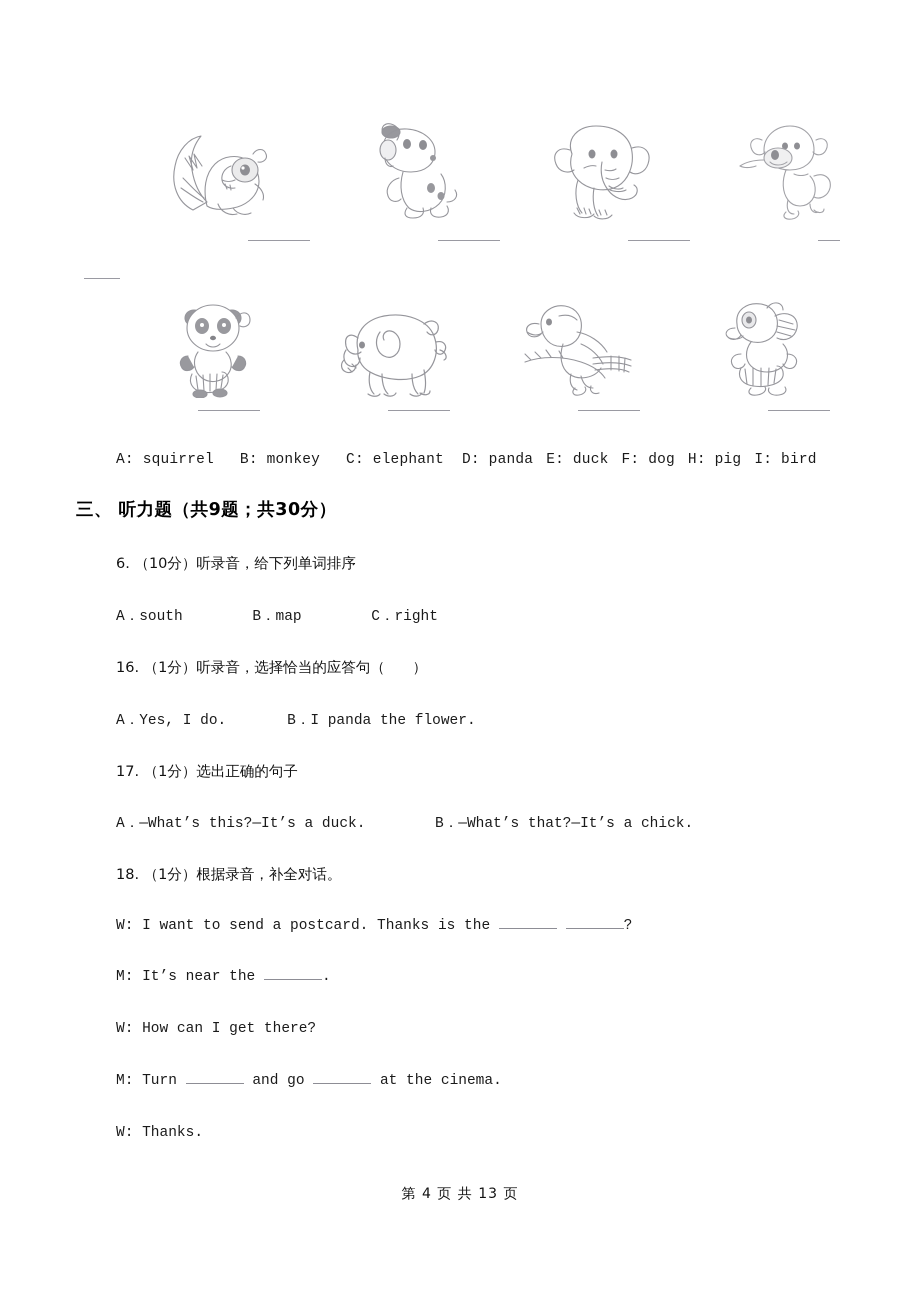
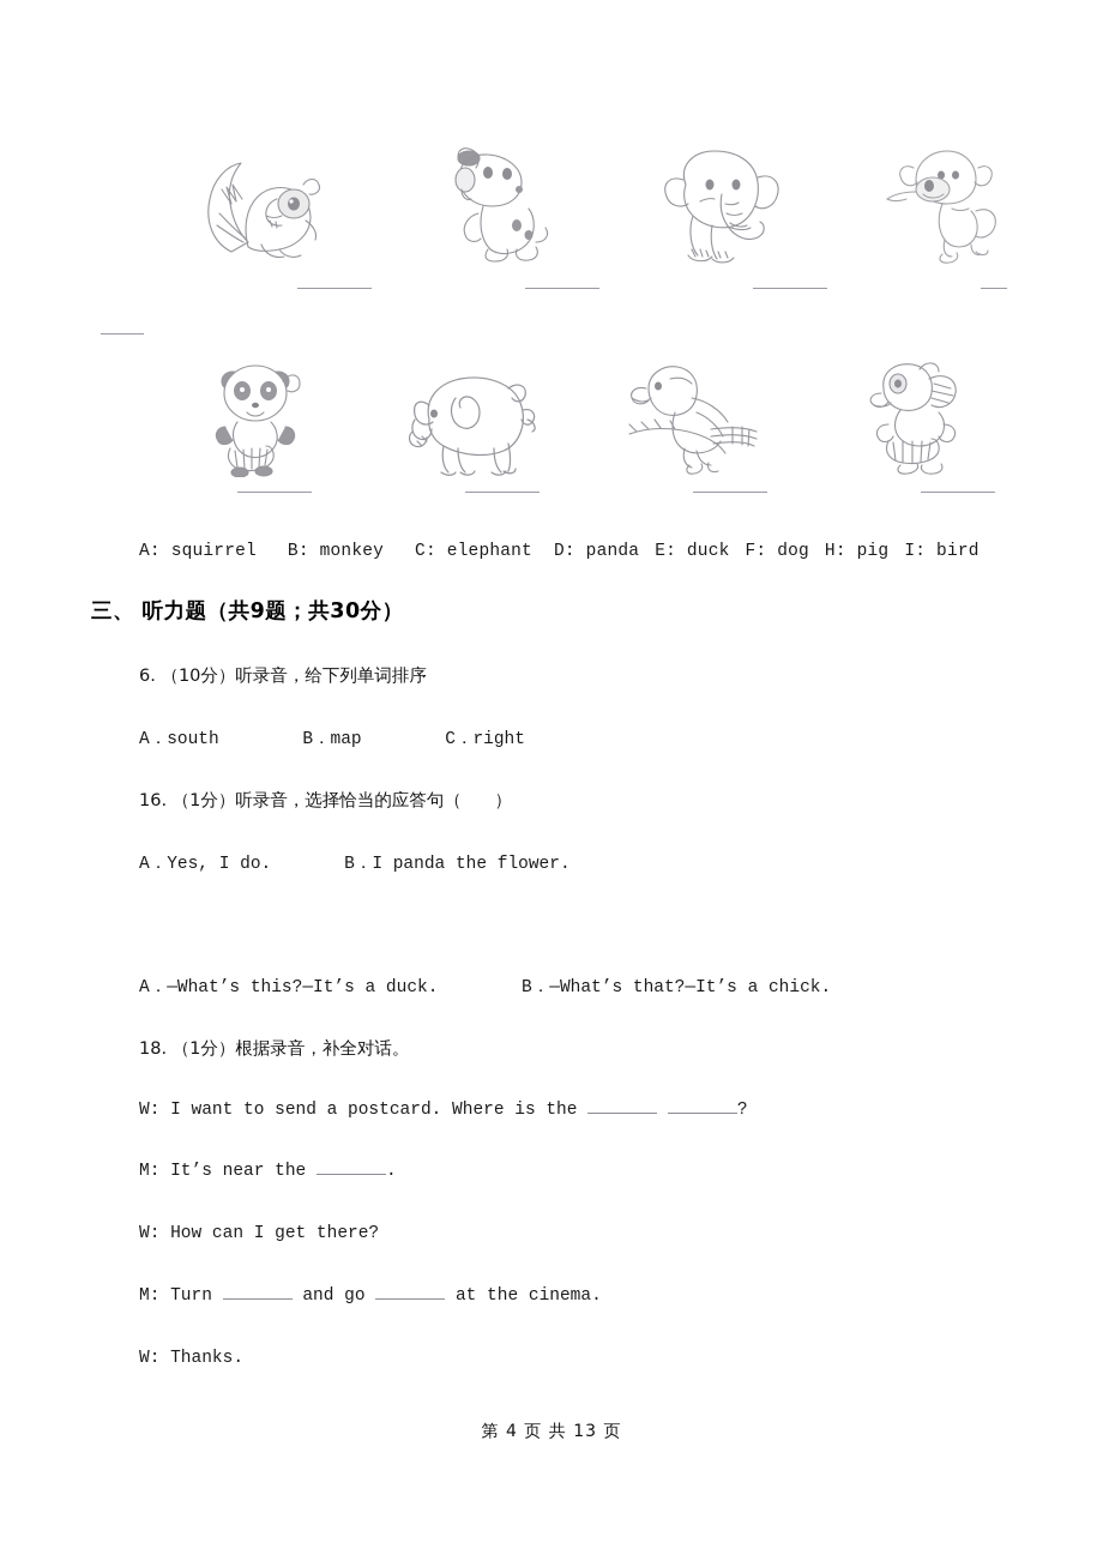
  A: squirrel B: monkey C: elephant D: panda E: duck F: dog H: pig I: bird
  三、 听力题（共9题；共30分）
  6. （10分）听录音，给下列单词排序
  A．south B．map C．right
  16. （1分）听录音，选择恰当的应答句（ ）
  A．Yes, I do. B．I panda the flower.
- 17. （1分）选出正确的句子
  A．—What’s this?—It’s a duck. B．—What’s that?—It’s a chick.
  18. （1分）根据录音，补全对话。
- W: I want to send a postcard. Thanks is the ?
+ W: I want to send a postcard. Where is the ?
  M: It’s near the .
  W: How can I get there?
  M: Turn and go at the cinema.
  W: Thanks.
  第 4 页 共 13 页
